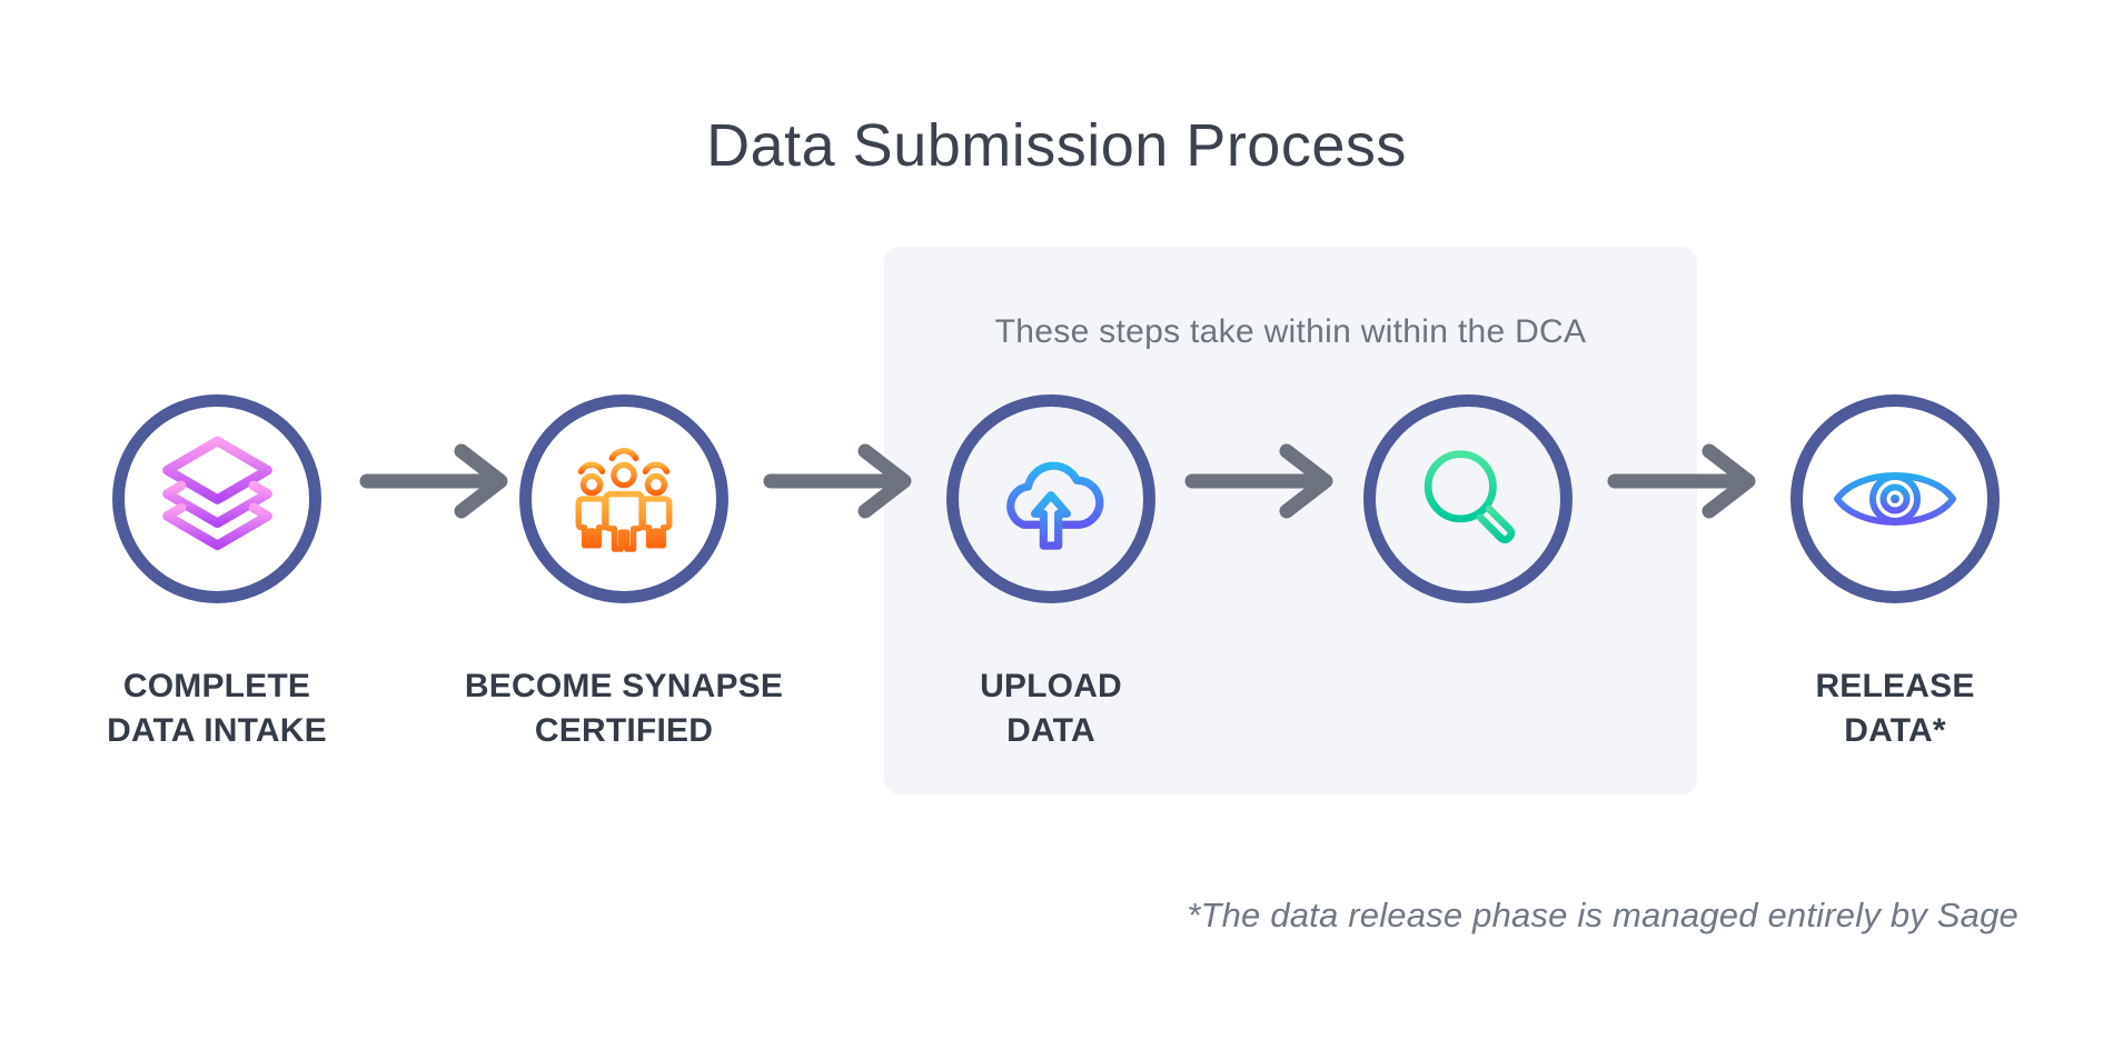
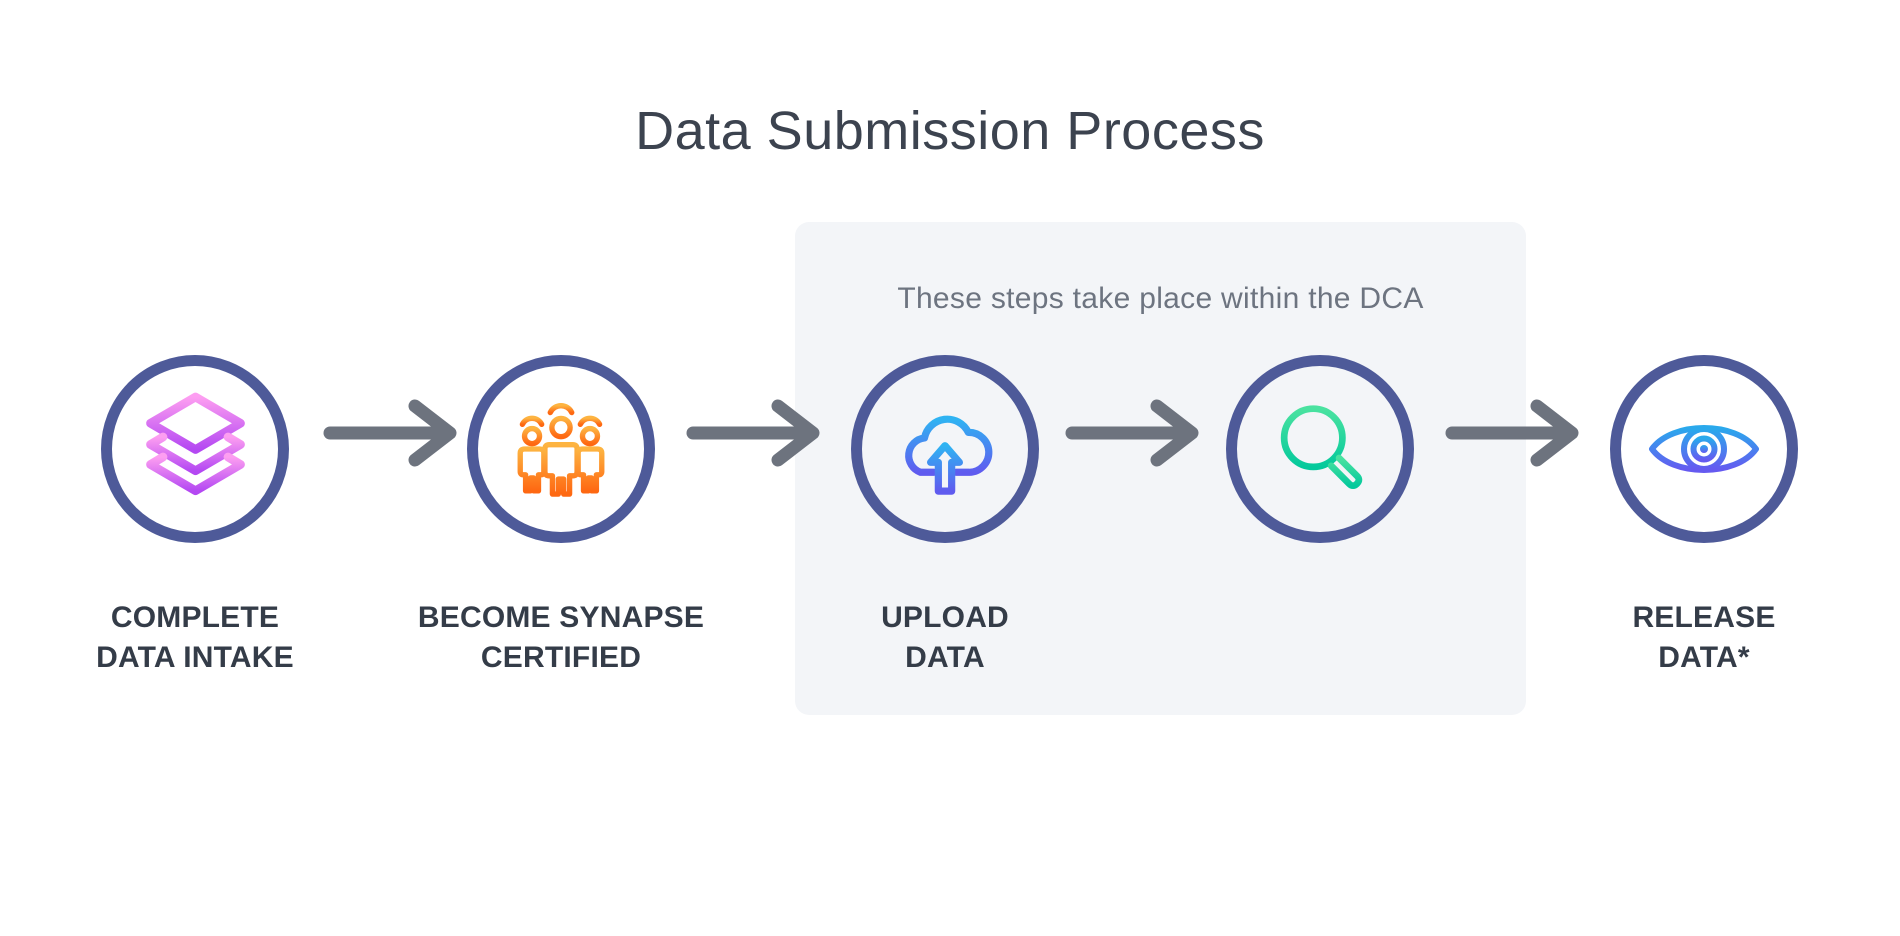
  Data Submission Process
- These steps take within within the DCA
+ These steps take place within the DCA
  COMPLETE
  DATA INTAKE
  BECOME SYNAPSE
  CERTIFIED
  UPLOAD
  DATA
  RELEASE
  DATA*
- *The data release phase is managed entirely by Sage
